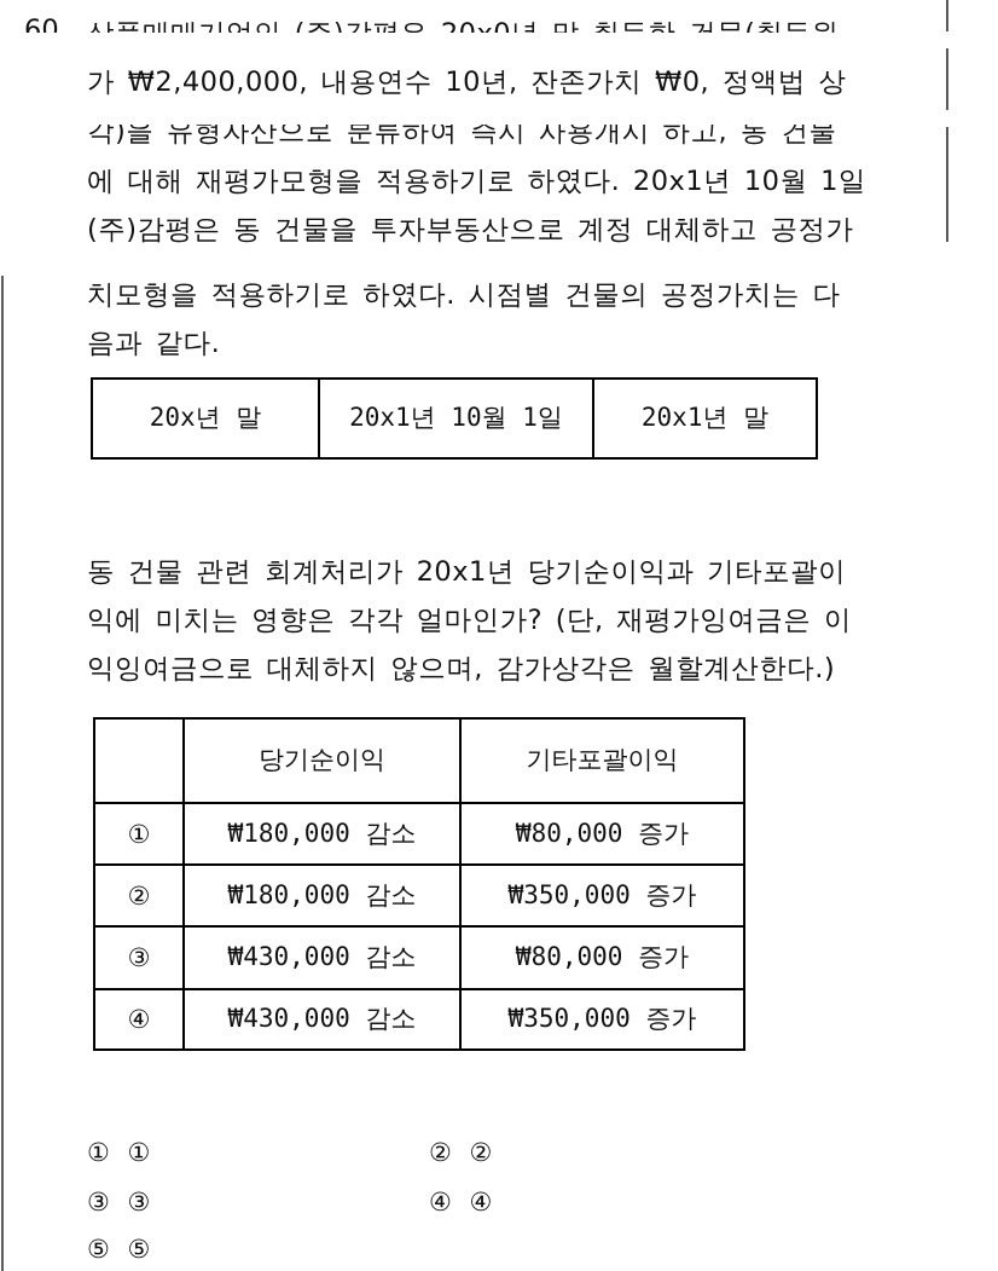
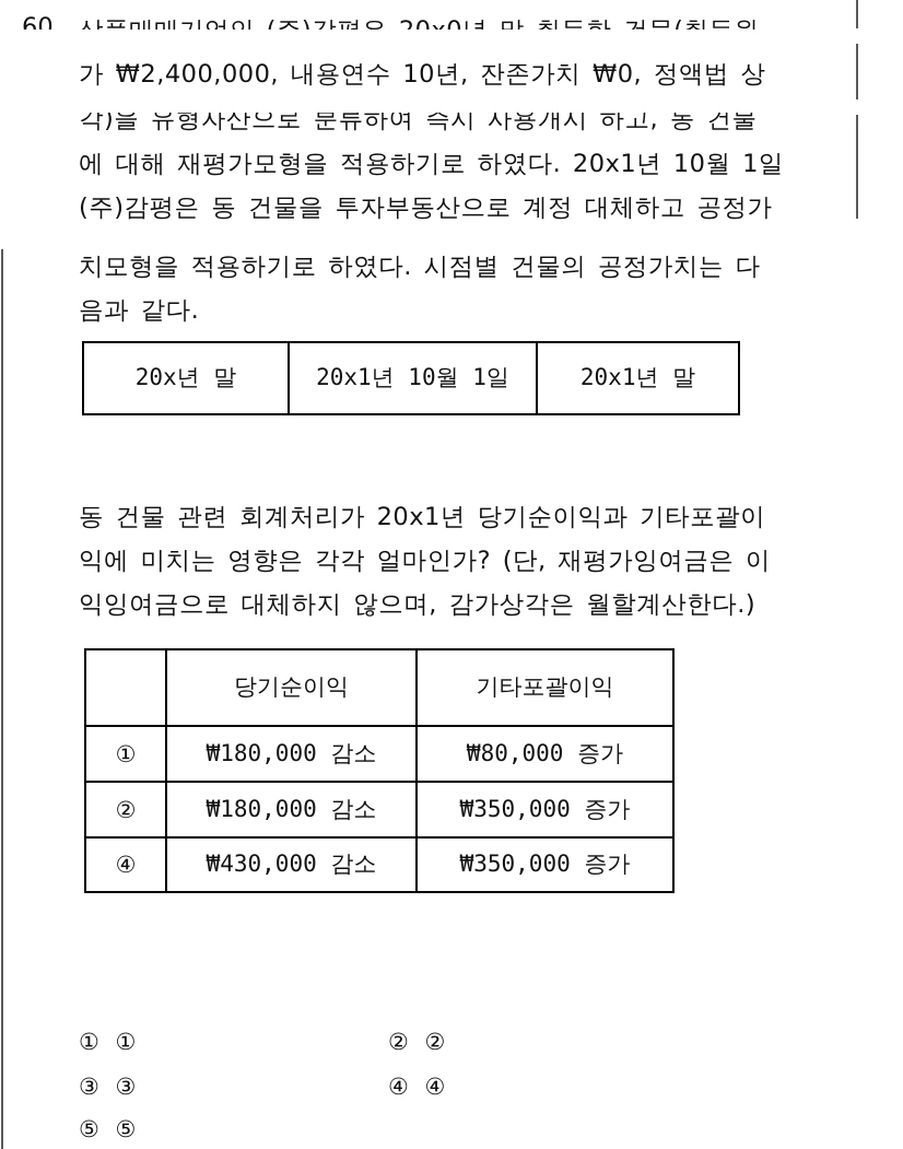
  60.
  가 ₩2,400,000, 내용연수 10년, 잔존가치 ₩0, 정액법 상
  각)을 유형자산으로 분류하여 즉시 사용개시 하고, 동 건물
  에 대해 재평가모형을 적용하기로 하였다. 20x1년 10월 1일
  (주)감평은 동 건물을 투자부동산으로 계정 대체하고 공정가
  치모형을 적용하기로 하였다. 시점별 건물의 공정가치는 다
  음과 같다.
  20x년 말	20x1년 10월 1일	20x1년 말
  동 건물 관련 회계처리가 20x1년 당기순이익과 기타포괄이
  익에 미치는 영향은 각각 얼마인가? (단, 재평가잉여금은 이
  익잉여금으로 대체하지 않으며, 감가상각은 월할계산한다.)
  	당기순이익	기타포괄이익
  ①	₩180,000 감소	₩80,000 증가
  ②	₩180,000 감소	₩350,000 증가
- ③	₩430,000 감소	₩80,000 증가
  ④	₩430,000 감소	₩350,000 증가
  ① ①
  ② ②
  ③ ③
  ④ ④
  ⑤ ⑤
